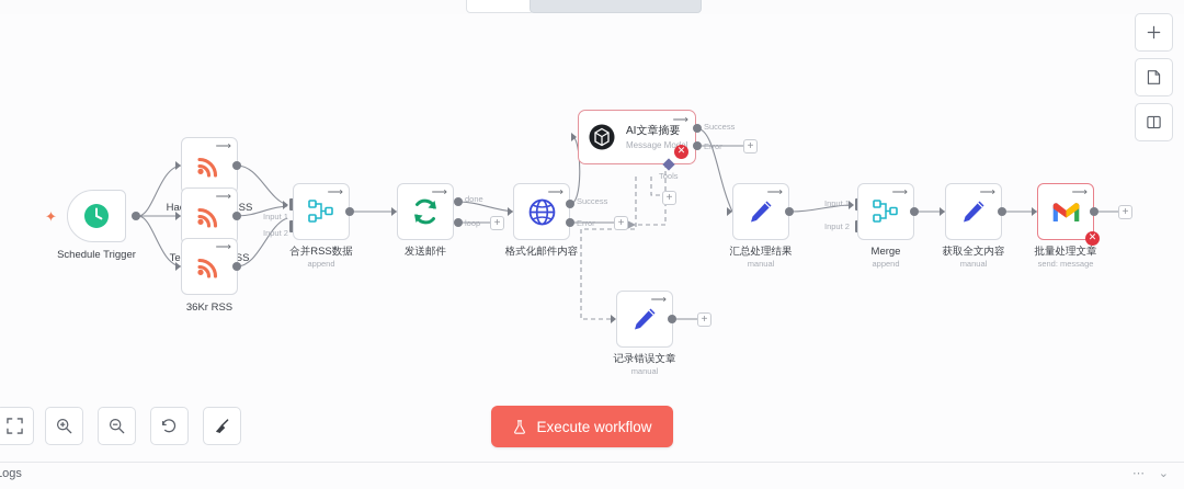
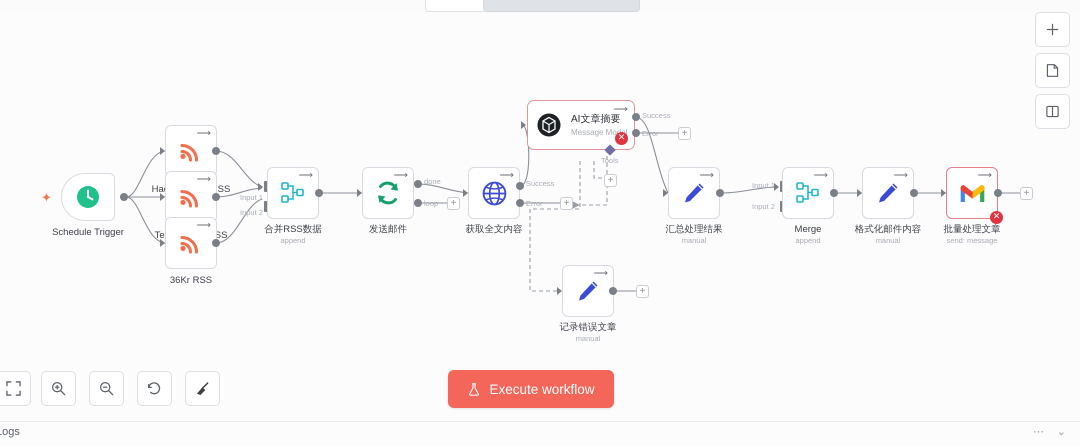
  ✦
  Schedule Trigger
  ⟶
  ⟶
  ⟶
  36Kr RSS
  Input 1
  Input 2
  ⟶
  合并RSS数据
  append
  ⟶
  done
  loop
  +
  发送邮件
  ⟶
  Success
  Error
  +
- 格式化邮件内容
+ 获取全文内容
  ⟶
  AI文章摘要
  Message Mol
  ✕
  Success
  Error
  +
  Tools
  +
  ⟶
  +
  记录错误文章
  manual
  ⟶
  汇总处理结果
  manual
  Input 1
  Input 2
  ⟶
  Merge
  append
  ⟶
- 获取全文内容
+ 格式化邮件内容
  manual
  ⟶
  ✕
  +
  批量处理文章
  send: message
  Execute workflow
  ogs
  ⋯
  ⌄
